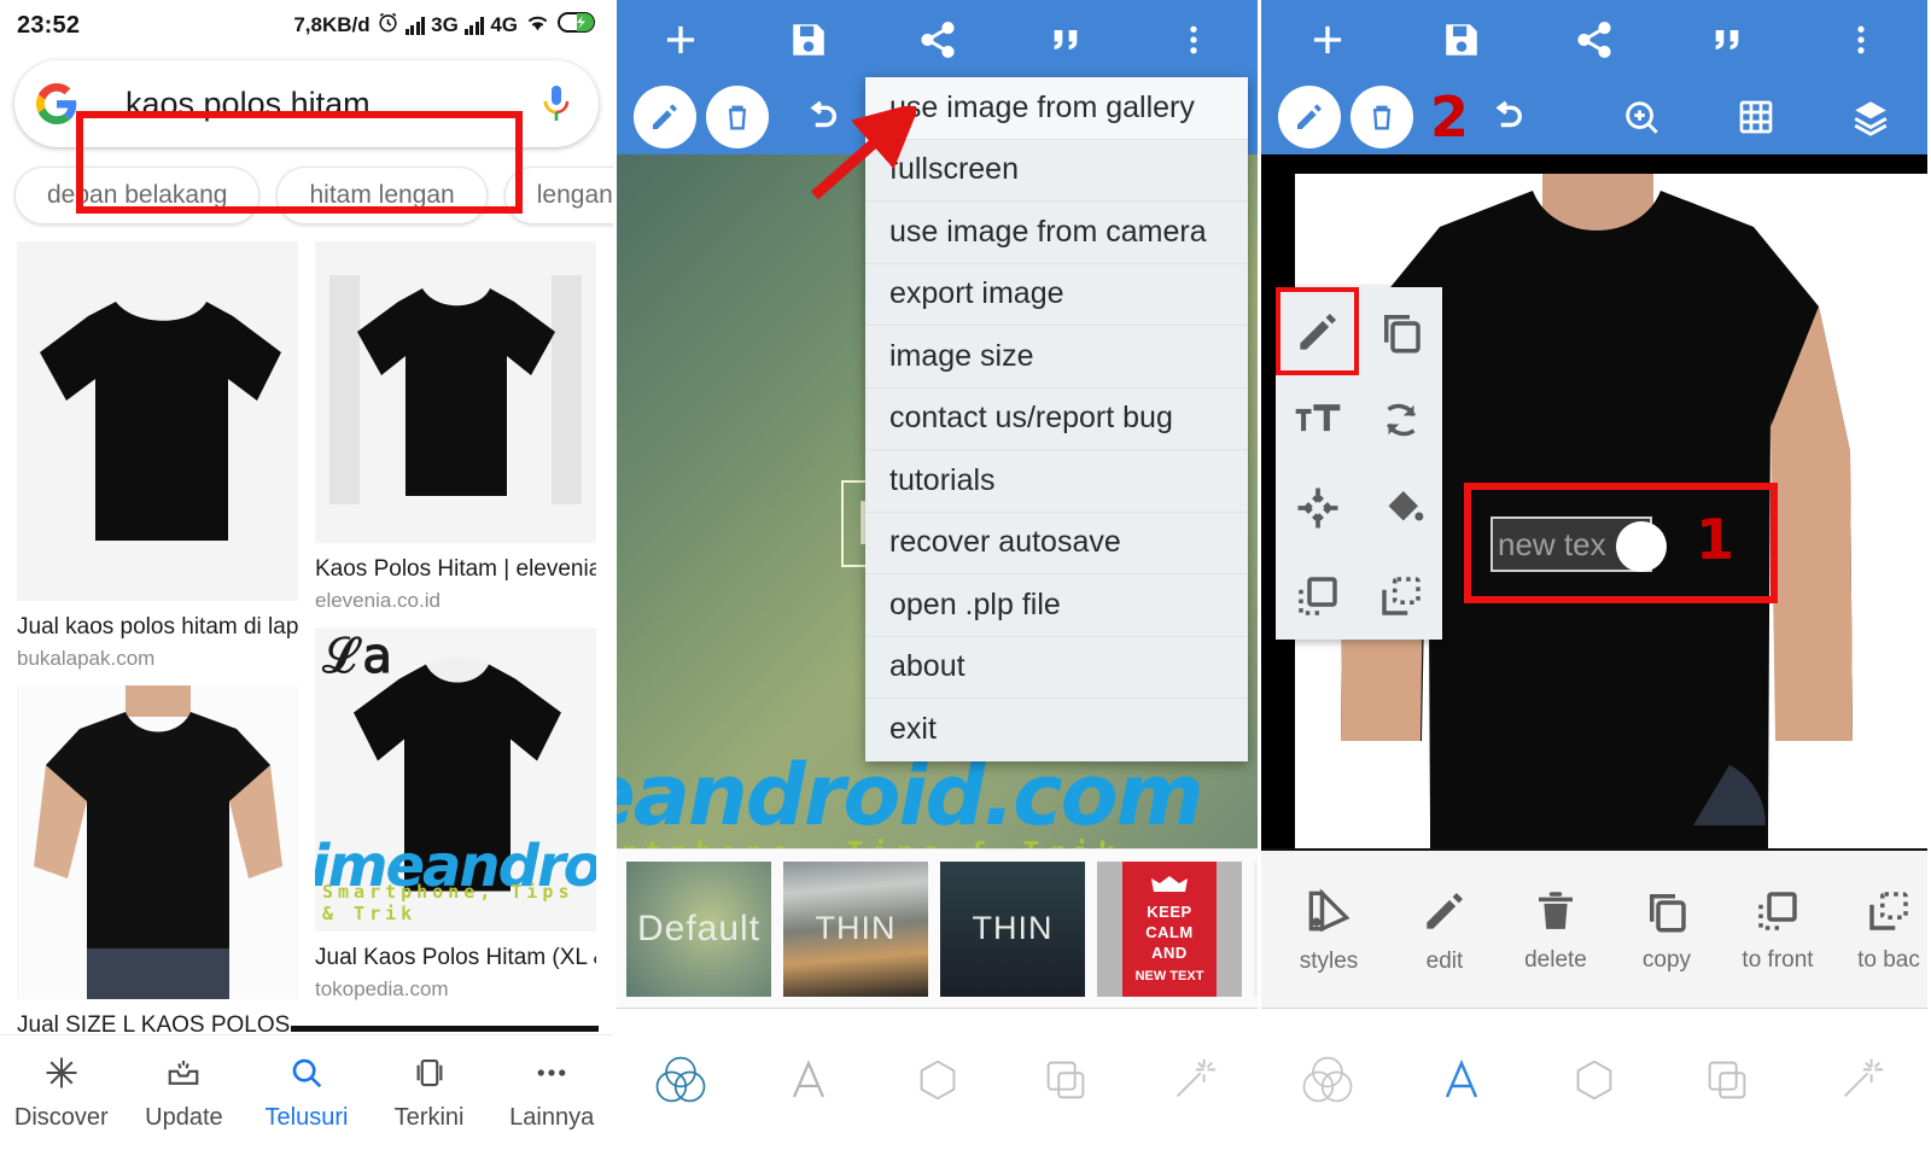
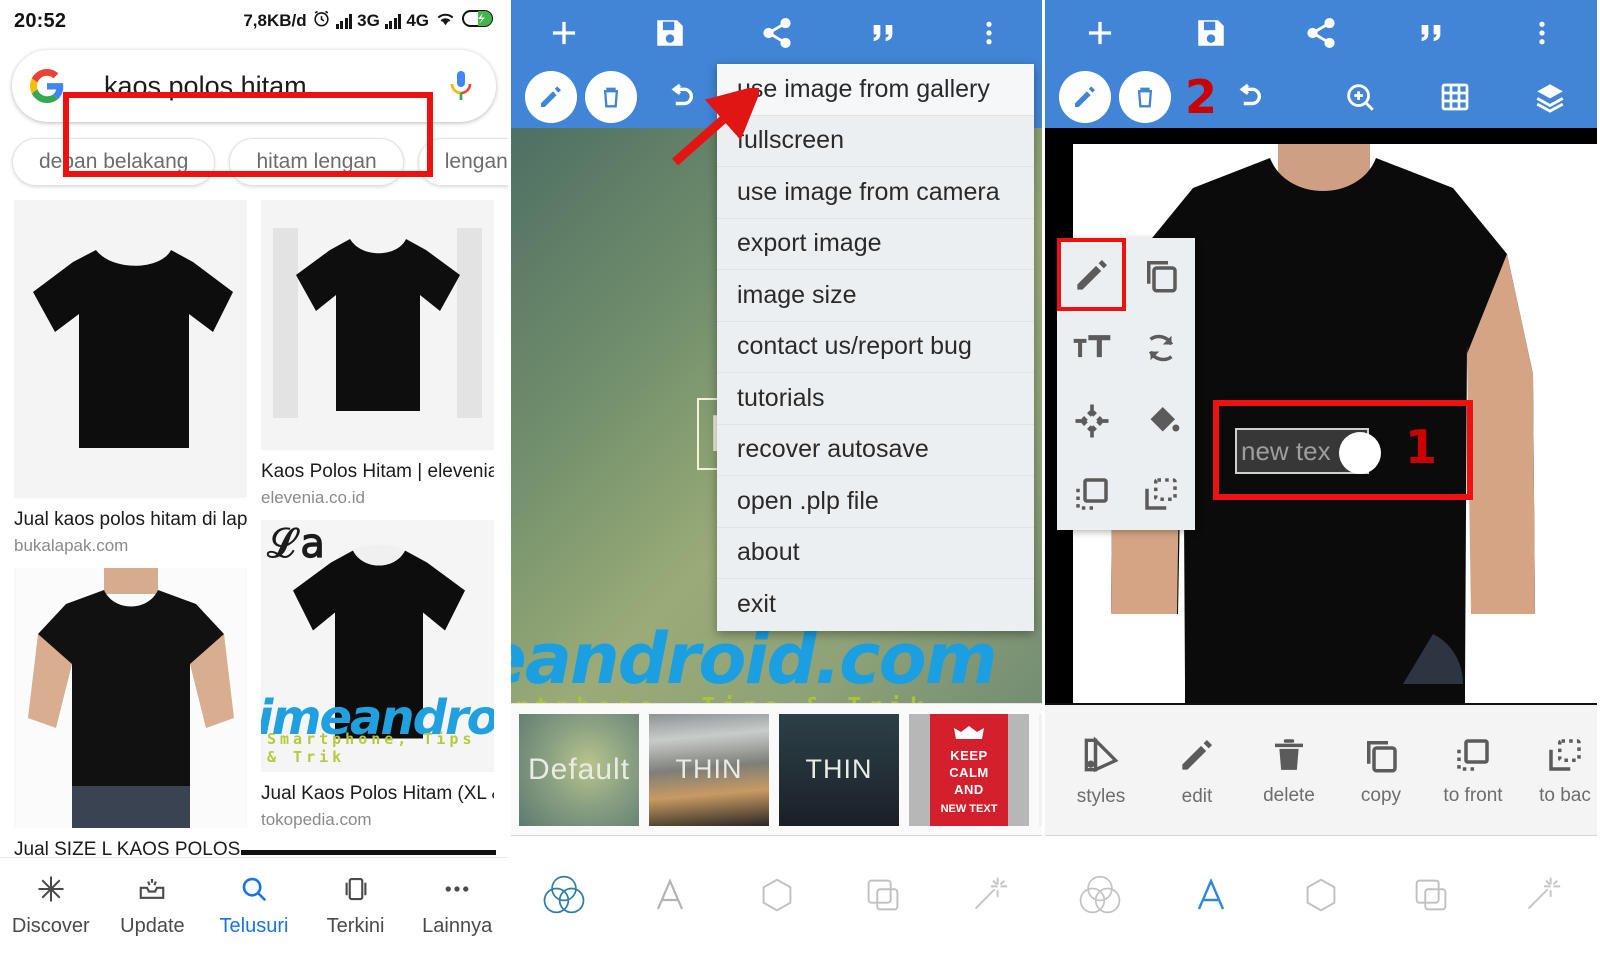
- 23:52
+ 20:52
  7,8KB/d
  3G
  4G
  kaos polos hitam
  depan belakang
  hitam lengan
  Jual kaos polos hitam di lap
  bukalapak.com
  Jual SIZE L KAOS POLOS
  Kaos Polos Hitam | elevenia
  elevenia.co.id
  ℒ𝖺
  Smartphone, Tips & Trik
  Jual Kaos Polos Hitam (XL
  tokopedia.com
  Discover
  Update
  Telusuri
  Terkini
  Lainnya
  android.com
  use image from gallery
  fullscreen
  use image from camera
  export image
  image size
  contact us/report bug
  tutorials
  recover autosave
  open .plp file
  about
  exit
  Default
  THIN
  THIN
  KEEP
  CALM
  AND
  NEW TEXT
  2
  new tex
  1
  styles
  edit
  delete
  copy
  to front
  to bac
